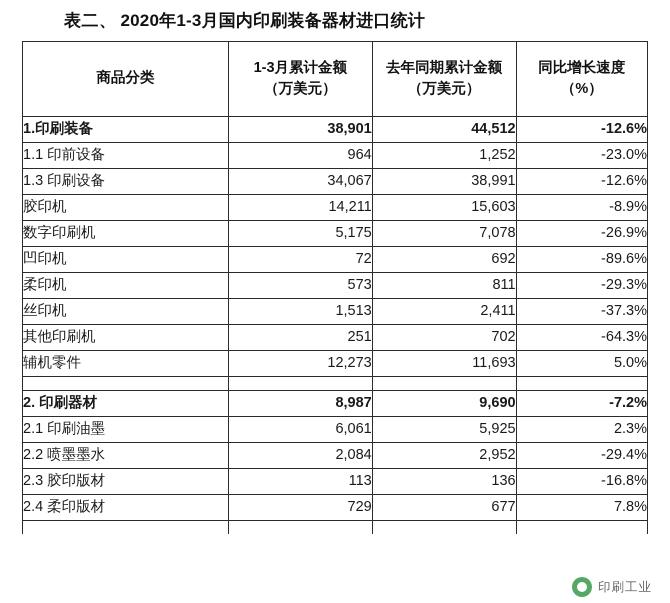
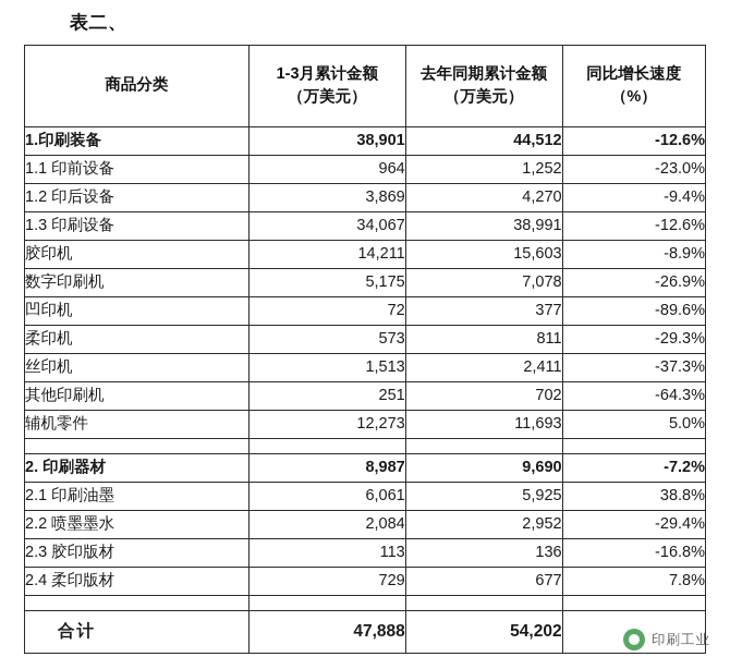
  表二、
- 2020年1-3月国内印刷装备器材进口统计
  商品分类	1-3月累计金额 （万美元）	去年同期累计金额 （万美元）	同比增长速度 （%）
  1.印刷装备	38,901	44,512	-12.6%
  1.1 印前设备	964	1,252	-23.0%
+ 1.2 印后设备	3,869	4,270	-9.4%
  1.3 印刷设备	34,067	38,991	-12.6%
  胶印机	14,211	15,603	-8.9%
  数字印刷机	5,175	7,078	-26.9%
- 凹印机	72	692	-89.6%
+ 凹印机	72	377	-89.6%
  柔印机	573	811	-29.3%
  丝印机	1,513	2,411	-37.3%
  其他印刷机	251	702	-64.3%
  辅机零件	12,273	11,693	5.0%
  2. 印刷器材	8,987	9,690	-7.2%
- 2.1 印刷油墨	6,061	5,925	2.3%
+ 2.1 印刷油墨	6,061	5,925	38.8%
  2.2 喷墨墨水	2,084	2,952	-29.4%
  2.3 胶印版材	113	136	-16.8%
  2.4 柔印版材	729	677	7.8%
+ 合计	47,888	54,202
  印刷工业
